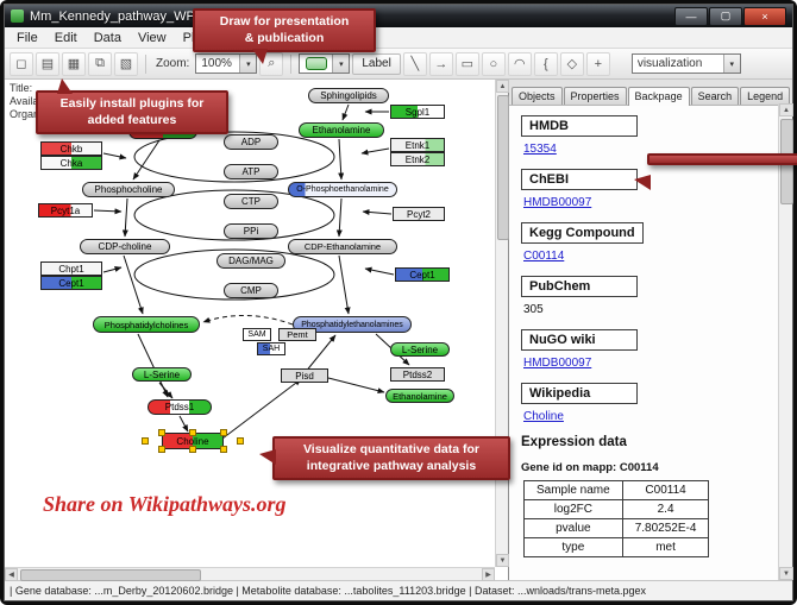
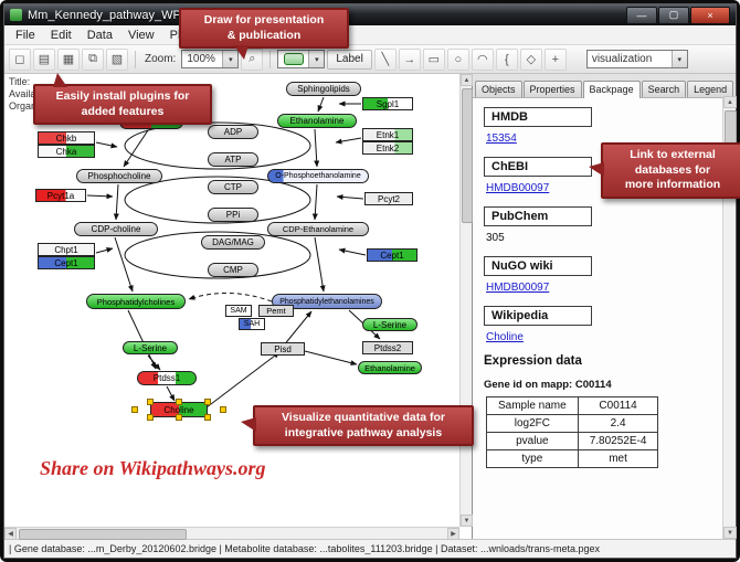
  —
  ▢
  ×
  File
  Edit
  Data
  View
  ◻
  ▤
  ▦
  ⧉
  ▧
  Zoom:
  100%
  ⌕
  Label
  ╲
  →
  ▭
  ○
  ◠
  {
  ◇
  +
  visualization
  Title:
  Share on Wikipathways.org
  Sphingolipids
  Sgpl1
  Ethanolamine
  Chkb
  Chka
  ADP
  Etnk1
  Etnk2
  ATP
  Phosphocholine
  CTP
  Pcyt1a
  Pcyt2
  PPi
  CDP-choline
  CDP-Ethanolamine
  DAG/MAG
  Chpt1
  Cept1
  Cept1
  CMP
  Phosphatidylcholines
  Pemt
  L-Serine
  Pisd
  Ptdss2
  L-Serine
  Ethanolamine
  Ptdss1
  Choline
  Objects
  Properties
  Backpage
  Search
  Legend
  HMDB
  15354
  ChEBI
  HMDB00097
- Kegg Compound
- C00114
  PubChem
  305
  NuGO wiki
  HMDB00097
  Wikipedia
  Choline
  Expression data
  Gene id on mapp: C00114
  Sample name	C00114
  log2FC	2.4
  pvalue	7.80252E-4
  type	met
  | Gene database: ...m_Derby_20120602.bridge | Metabolite database: ...tabolites_111203.bridge | Dataset: ...wnloads/trans-meta.pgex
  Draw for presentation
  & publication
  Easily install plugins for
  added features
+ Link to external
+ databases for
+ more information
  Visualize quantitative data for
  integrative pathway analysis
